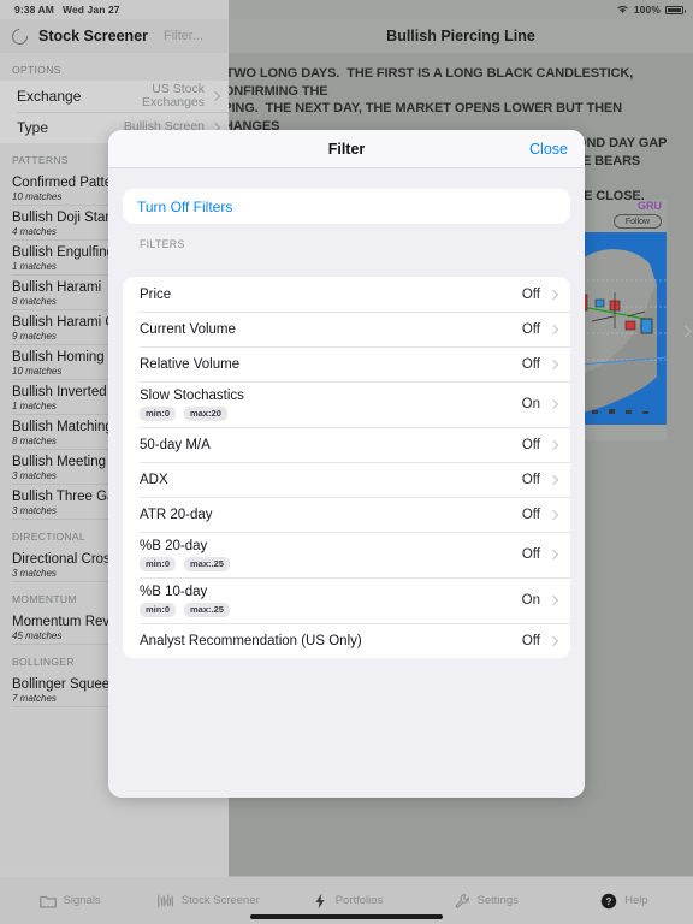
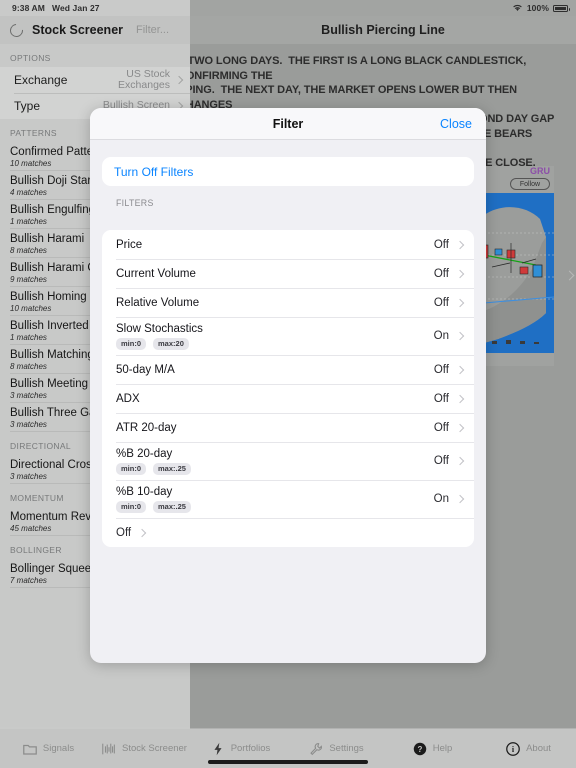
  Stock Screener
  Filter...
  OPTIONS
  Exchange
  US Stock Exchanges
  Type
  Bullish Screen
  PATTERNS
  Confirmed Patt
  10 matches
  Bullish Doji Sta
  4 matches
  Bullish Engulfin
  1 matches
  Bullish Harami
  8 matches
  Bullish Harami
  9 matches
  10 matches
  Bullish Inverted
  1 matches
  Bullish Matchin
  8 matches
  Bullish Meeting
  3 matches
  Bullish Three G
  3 matches
  DIRECTIONAL
  Directional Cros
  3 matches
  MOMENTUM
  45 matches
  BOLLINGER
  Bollinger Squee
  7 matches
  Bullish Piercing Line
  TWO LONG DAYS. THE FIRST IS A LONG BLACK CANDLESTICK, ONFIRMING THE
  ING. THE NEXT DAY, THE MARKET OPENS LOWER BUT THEN HANGES
  GRU
  9:38 AM
  Wed Jan 27
  100%
  Signals
  Stock Screener
  Portfolios
  Settings
  ?
  Help
+ i
+ About
  Filter
  Close
  Turn Off Filters
  FILTERS
  Price
  Off
  Current Volume
  Off
  Relative Volume
  Off
  Slow Stochastics
  min:0
  max:20
  On
  50-day M/A
  Off
  ADX
  Off
  ATR 20-day
  Off
  %B 20-day
  min:0
  max:.25
  Off
  %B 10-day
  min:0
  max:.25
  On
- Analyst Recommendation (US Only)
  Off
